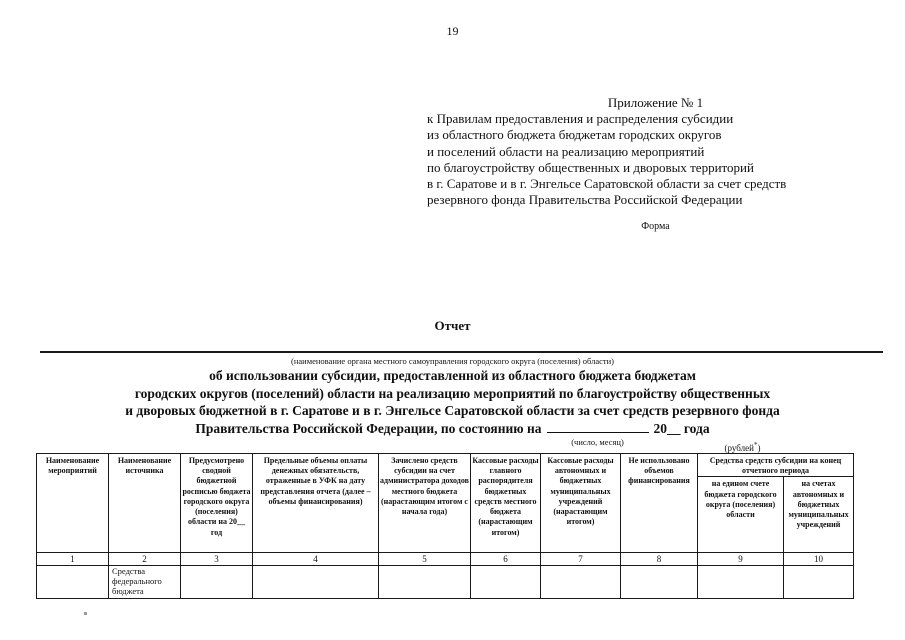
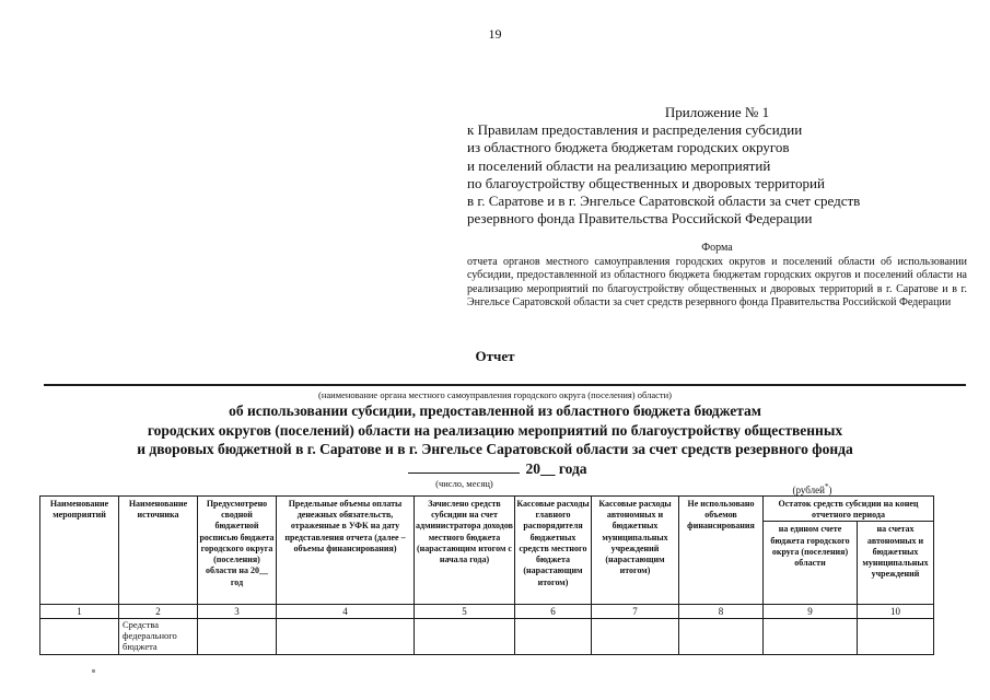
  19
  Приложение № 1
  к Правилам предоставления и распределения субсидии
  из областного бюджета бюджетам городских округов
  и поселений области на реализацию мероприятий
  по благоустройству общественных и дворовых территорий
  в г. Саратове и в г. Энгельсе Саратовской области за счет средств
  резервного фонда Правительства Российской Федерации
  Форма
+ отчета органов местного самоуправления городских округов и поселений области об использовании субсидии, предоставленной из областного бюджета бюджетам городских округов и поселений области на реализацию мероприятий по благоустройству общественных и дворовых территорий в г. Саратове и в г. Энгельсе Саратовской области за счет средств резервного фонда Правительства Российской Федерации
  Отчет
  (наименование органа местного самоуправления городского округа (поселения) области)
  об использовании субсидии, предоставленной из областного бюджета бюджетам
  городских округов (поселений) области на реализацию мероприятий по благоустройству общественных
  и дворовых бюджетной в г. Саратове и в г. Энгельсе Саратовской области за счет средств резервного фонда
- Правительства Российской Федерации, по состоянию на
  (число, месяц)
  20__ года
  (рублей*)
- Наименование мероприятий	Наименование источника	Предусмотрено сводной бюджетной росписью бюджета городского округа (поселения) области на 20__ год	Предельные объемы оплаты денежных обязательств, отраженные в УФК на дату представления отчета (далее – объемы финансирования)	Зачислено средств субсидии на счет администратора доходов местного бюджета (нарастающим итогом с начала года)	Кассовые расходы главного распорядителя бюджетных средств местного бюджета (нарастающим итогом)	Кассовые расходы автономных и бюджетных муниципальных учреждений (нарастающим итогом)	Не использовано объемов финансирования	Средства средств субсидии на конец отчетного периода
+ Наименование мероприятий	Наименование источника	Предусмотрено сводной бюджетной росписью бюджета городского округа (поселения) области на 20__ год	Предельные объемы оплаты денежных обязательств, отраженные в УФК на дату представления отчета (далее – объемы финансирования)	Зачислено средств субсидии на счет администратора доходов местного бюджета (нарастающим итогом с начала года)	Кассовые расходы главного распорядителя бюджетных средств местного бюджета (нарастающим итогом)	Кассовые расходы автономных и бюджетных муниципальных учреждений (нарастающим итогом)	Не использовано объемов финансирования	Остаток средств субсидии на конец отчетного периода
  на едином счете бюджета городского округа (поселения) области	на счетах автономных и бюджетных муниципальных учреждений
  1	2	3	4	5	6	7	8	9	10
  	Средства федерального бюджета
